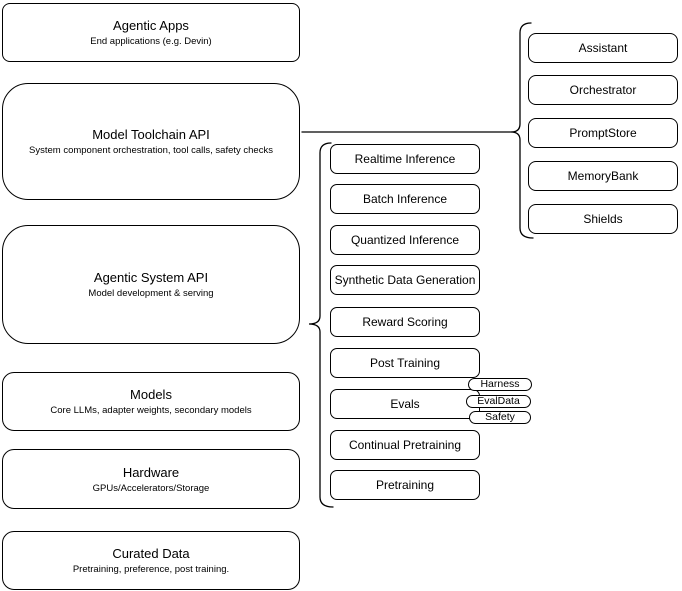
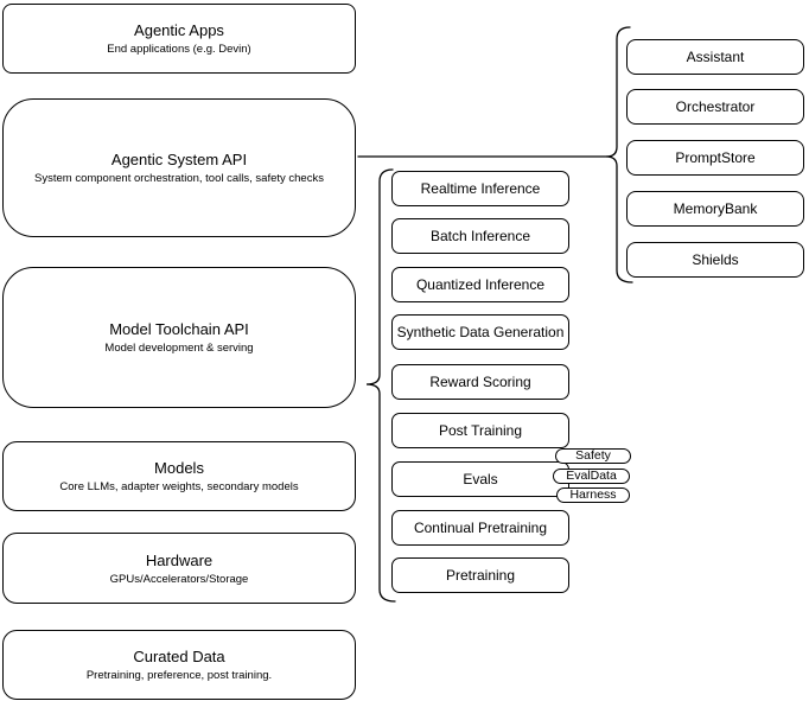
  Agentic Apps
  End applications (e.g. Devin)
- Model Toolchain API
+ Agentic System API
  System component orchestration, tool calls, safety checks
- Agentic System API
+ Model Toolchain API
  Model development & serving
  Models
  Core LLMs, adapter weights, secondary models
  Hardware
  GPUs/Accelerators/Storage
  Curated Data
  Pretraining, preference, post training.
  Realtime Inference
  Batch Inference
  Quantized Inference
  Synthetic Data Generation
  Reward Scoring
  Post Training
  Evals
  Continual Pretraining
  Pretraining
- Harness
+ Safety
  EvalData
- Safety
+ Harness
  Assistant
  Orchestrator
  PromptStore
  MemoryBank
  Shields
